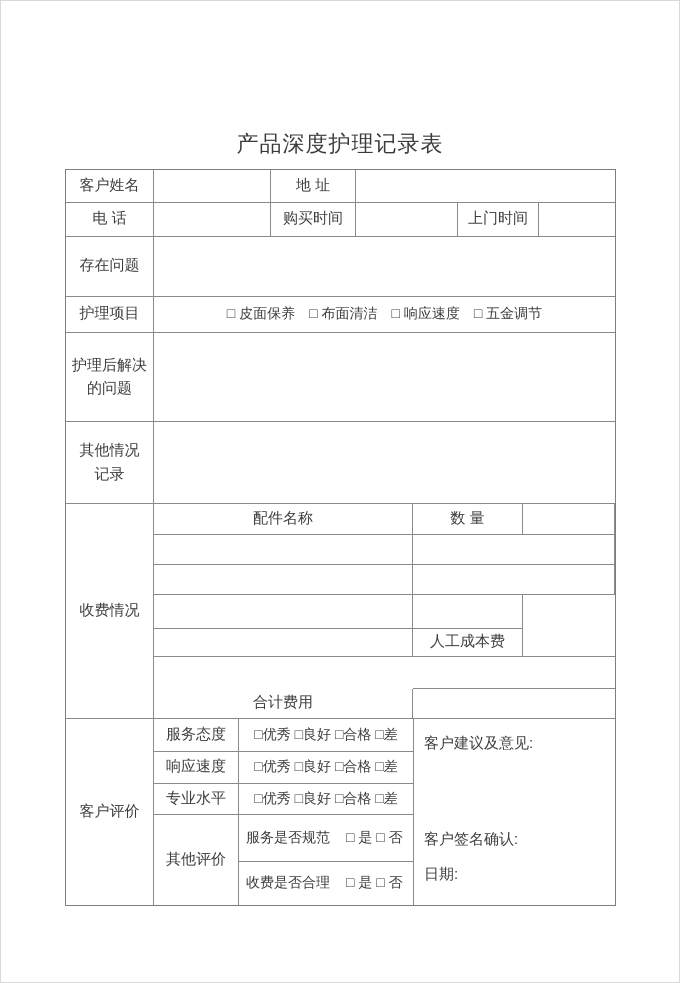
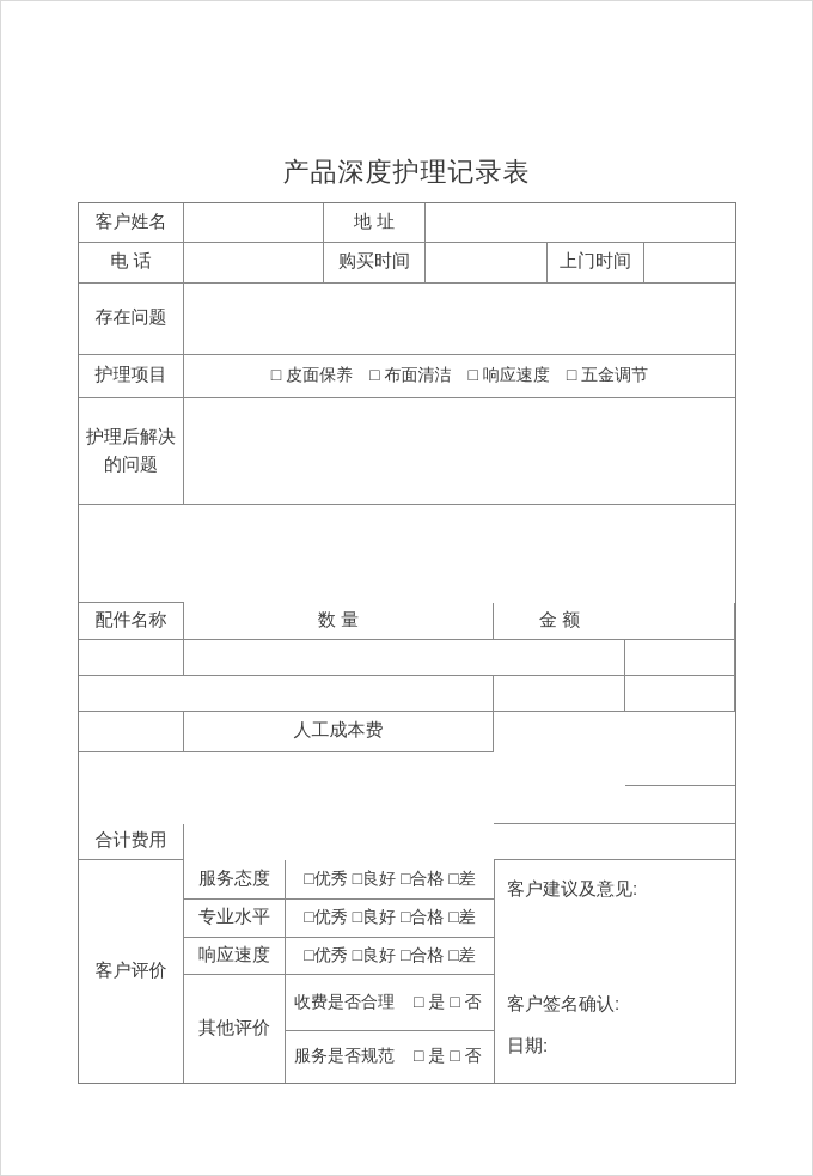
  产品深度护理记录表
  客户姓名
  地 址
  电 话
  购买时间
  上门时间
  存在问题
  护理项目
  □ 皮面保养 □ 布面清洁 □ 响应速度 □ 五金调节
  护理后解决
  的问题
- 其他情况
- 记录
- 收费情况
  配件名称
  数 量
+ 金 额
  人工成本费
  合计费用
  客户评价
  服务态度
  □优秀 □良好 □合格 □差
  客户建议及意见:
  客户签名确认:
  日期:
- 响应速度
+ 专业水平
  □优秀 □良好 □合格 □差
- 专业水平
+ 响应速度
  □优秀 □良好 □合格 □差
  其他评价
- 服务是否规范
+ 收费是否合理
  □ 是 □ 否
- 收费是否合理
+ 服务是否规范
  □ 是 □ 否
